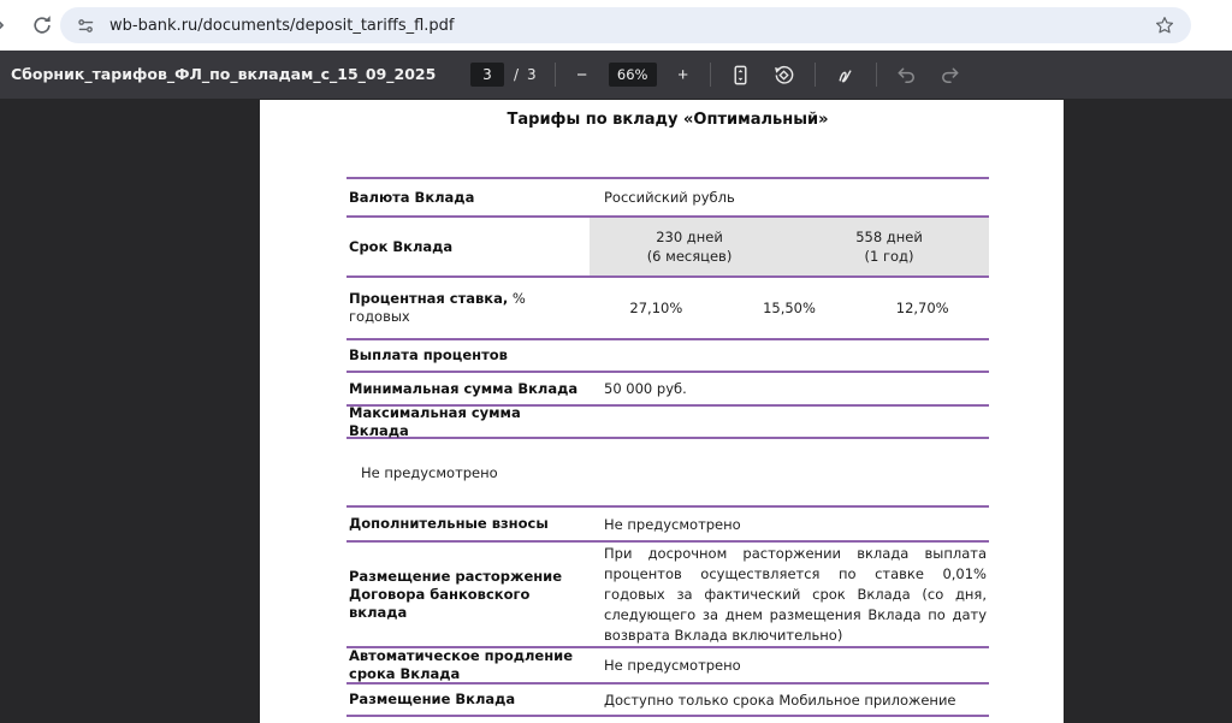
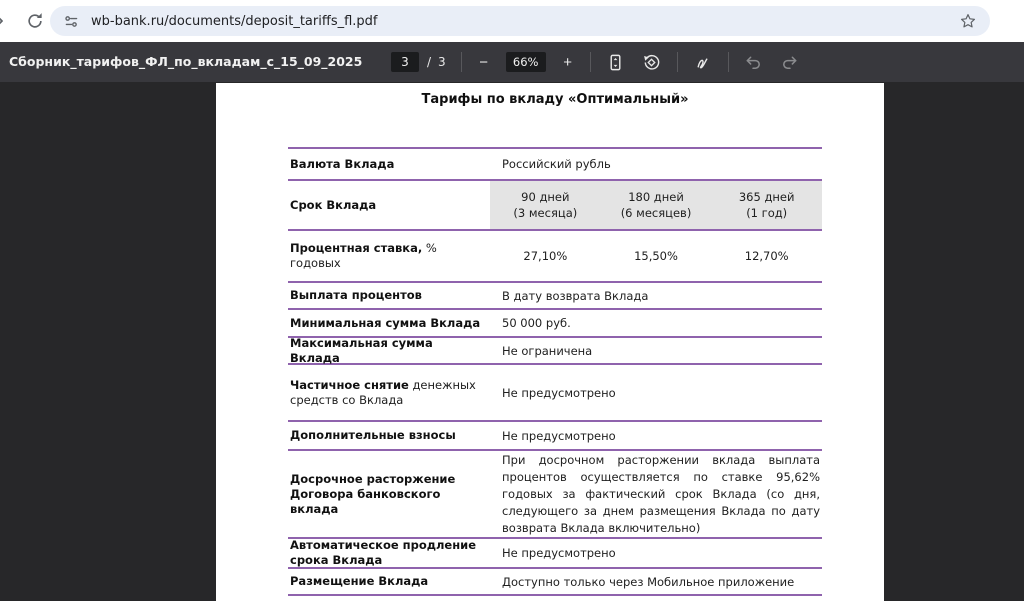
  wb-bank.ru/documents/deposit_tariffs_fl.pdf
  Сборник_тарифов_ФЛ_по_вкладам_с_15_09_2025
  3
  /
  3
  −
  66%
  +
  Тарифы по вкладу «Оптимальный»
  Валюта Вклада
  Российский рубль
  Срок Вклада
+ 90 дней
+ (3 месяца)
- 230 дней
+ 180 дней
  (6 месяцев)
- 558 дней
+ 365 дней
  (1 год)
  Процентная ставка, %
  годовых
  27,10%
  15,50%
  12,70%
  Выплата процентов
+ В дату возврата Вклада
  Минимальная сумма Вклада
  50 000 руб.
  Максимальная сумма Вклада
+ Не ограничена
+ Частичное снятие денежных средств со Вклада
  Не предусмотрено
  Дополнительные взносы
  Не предусмотрено
- Размещение расторжение Договора банковского вклада
+ Досрочное расторжение Договора банковского вклада
- При досрочном расторжении вклада выплата процентов осуществляется по ставке 0,01% годовых за фактический срок Вклада (со дня, следующего за днем размещения Вклада по дату возврата Вклада включительно)
+ При досрочном расторжении вклада выплата процентов осуществляется по ставке 95,62% годовых за фактический срок Вклада (со дня, следующего за днем размещения Вклада по дату возврата Вклада включительно)
  Автоматическое продление срока Вклада
  Не предусмотрено
  Размещение Вклада
- Доступно только срока Мобильное приложение
+ Доступно только через Мобильное приложение
